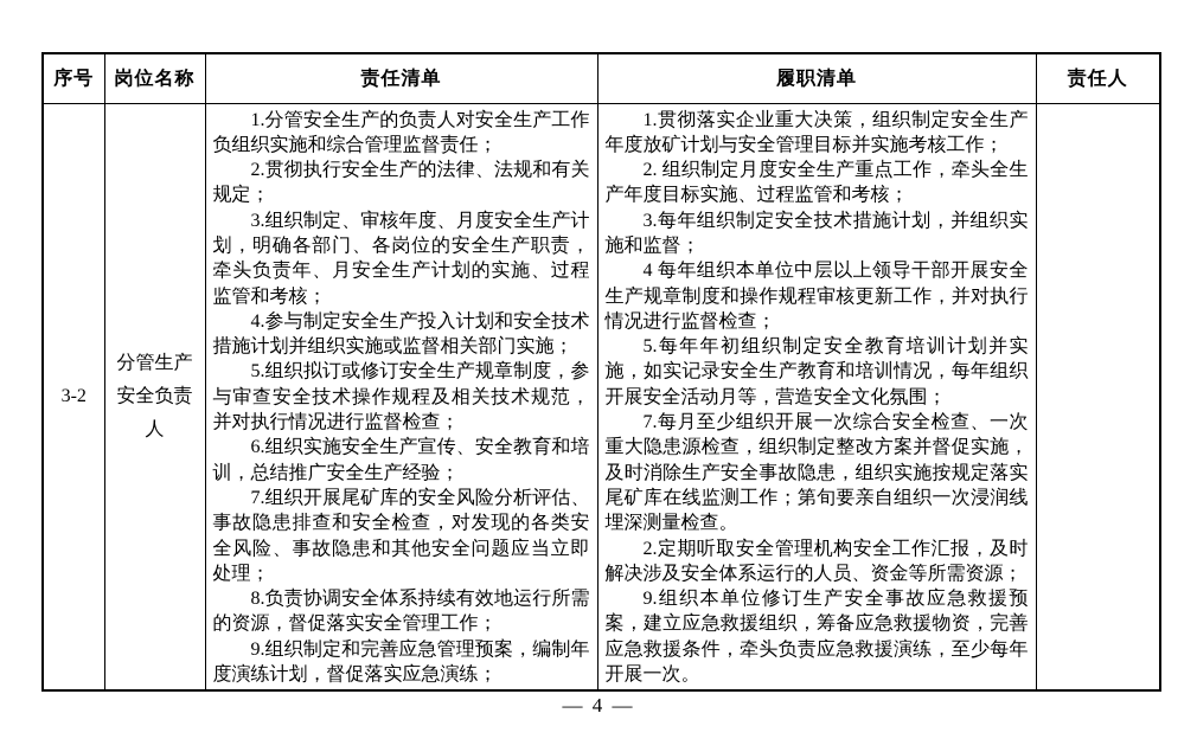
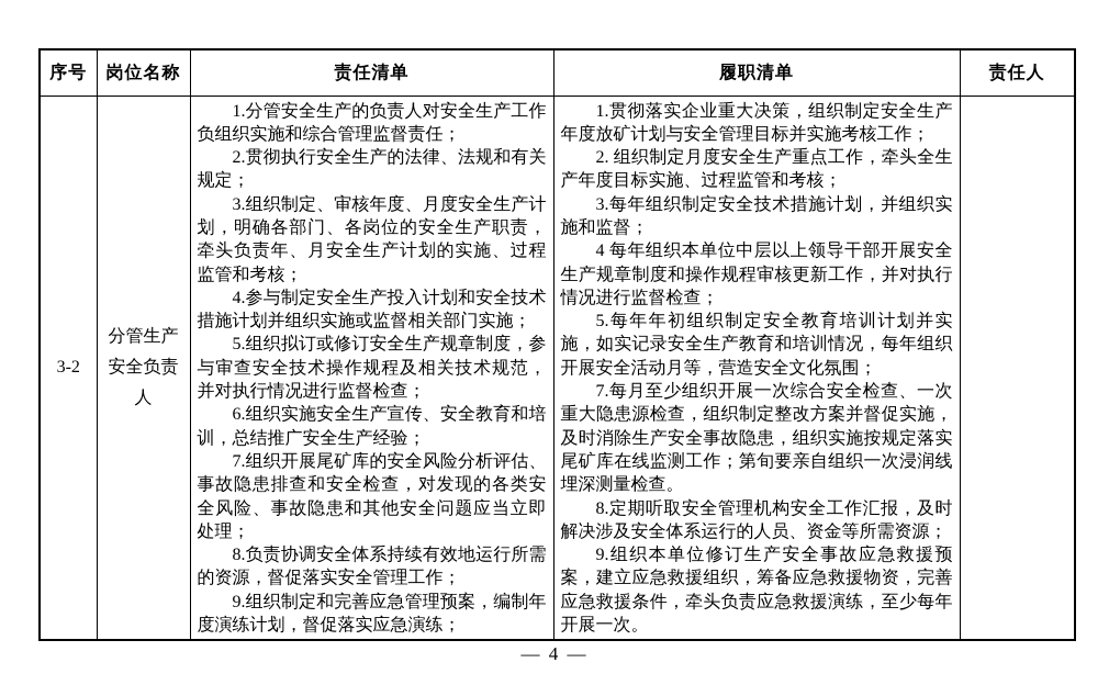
  序号	岗位名称	责任清单	履职清单	责任人
- 3-2	分管生产安全负责人	1.分管安全生产的负责人对安全生产工作负组织实施和综合管理监督责任；2.贯彻执行安全生产的法律、法规和有关规定；3.组织制定、审核年度、月度安全生产计划，明确各部门、各岗位的安全生产职责，牵头负责年、月安全生产计划的实施、过程监管和考核；4.参与制定安全生产投入计划和安全技术措施计划并组织实施或监督相关部门实施；5.组织拟订或修订安全生产规章制度，参与审查安全技术操作规程及相关技术规范，并对执行情况进行监督检查；6.组织实施安全生产宣传、安全教育和培训，总结推广安全生产经验；7.组织开展尾矿库的安全风险分析评估、事故隐患排查和安全检查，对发现的各类安全风险、事故隐患和其他安全问题应当立即处理；8.负责协调安全体系持续有效地运行所需的资源，督促落实安全管理工作；9.组织制定和完善应急管理预案，编制年度演练计划，督促落实应急演练；	1.贯彻落实企业重大决策，组织制定安全生产年度放矿计划与安全管理目标并实施考核工作；2. 组织制定月度安全生产重点工作，牵头全生产年度目标实施、过程监管和考核；3.每年组织制定安全技术措施计划，并组织实施和监督；4 每年组织本单位中层以上领导干部开展安全生产规章制度和操作规程审核更新工作，并对执行情况进行监督检查；5.每年年初组织制定安全教育培训计划并实施，如实记录安全生产教育和培训情况，每年组织开展安全活动月等，营造安全文化氛围；7.每月至少组织开展一次综合安全检查、一次重大隐患源检查，组织制定整改方案并督促实施，及时消除生产安全事故隐患，组织实施按规定落实尾矿库在线监测工作；第旬要亲自组织一次浸润线埋深测量检查。2.定期听取安全管理机构安全工作汇报，及时解决涉及安全体系运行的人员、资金等所需资源；9.组织本单位修订生产安全事故应急救援预案，建立应急救援组织，筹备应急救援物资，完善应急救援条件，牵头负责应急救援演练，至少每年开展一次。
+ 3-2	分管生产安全负责人	1.分管安全生产的负责人对安全生产工作负组织实施和综合管理监督责任；2.贯彻执行安全生产的法律、法规和有关规定；3.组织制定、审核年度、月度安全生产计划，明确各部门、各岗位的安全生产职责，牵头负责年、月安全生产计划的实施、过程监管和考核；4.参与制定安全生产投入计划和安全技术措施计划并组织实施或监督相关部门实施；5.组织拟订或修订安全生产规章制度，参与审查安全技术操作规程及相关技术规范，并对执行情况进行监督检查；6.组织实施安全生产宣传、安全教育和培训，总结推广安全生产经验；7.组织开展尾矿库的安全风险分析评估、事故隐患排查和安全检查，对发现的各类安全风险、事故隐患和其他安全问题应当立即处理；8.负责协调安全体系持续有效地运行所需的资源，督促落实安全管理工作；9.组织制定和完善应急管理预案，编制年度演练计划，督促落实应急演练；	1.贯彻落实企业重大决策，组织制定安全生产年度放矿计划与安全管理目标并实施考核工作；2. 组织制定月度安全生产重点工作，牵头全生产年度目标实施、过程监管和考核；3.每年组织制定安全技术措施计划，并组织实施和监督；4 每年组织本单位中层以上领导干部开展安全生产规章制度和操作规程审核更新工作，并对执行情况进行监督检查；5.每年年初组织制定安全教育培训计划并实施，如实记录安全生产教育和培训情况，每年组织开展安全活动月等，营造安全文化氛围；7.每月至少组织开展一次综合安全检查、一次重大隐患源检查，组织制定整改方案并督促实施，及时消除生产安全事故隐患，组织实施按规定落实尾矿库在线监测工作；第旬要亲自组织一次浸润线埋深测量检查。8.定期听取安全管理机构安全工作汇报，及时解决涉及安全体系运行的人员、资金等所需资源；9.组织本单位修订生产安全事故应急救援预案，建立应急救援组织，筹备应急救援物资，完善应急救援条件，牵头负责应急救援演练，至少每年开展一次。
  — 4 —
